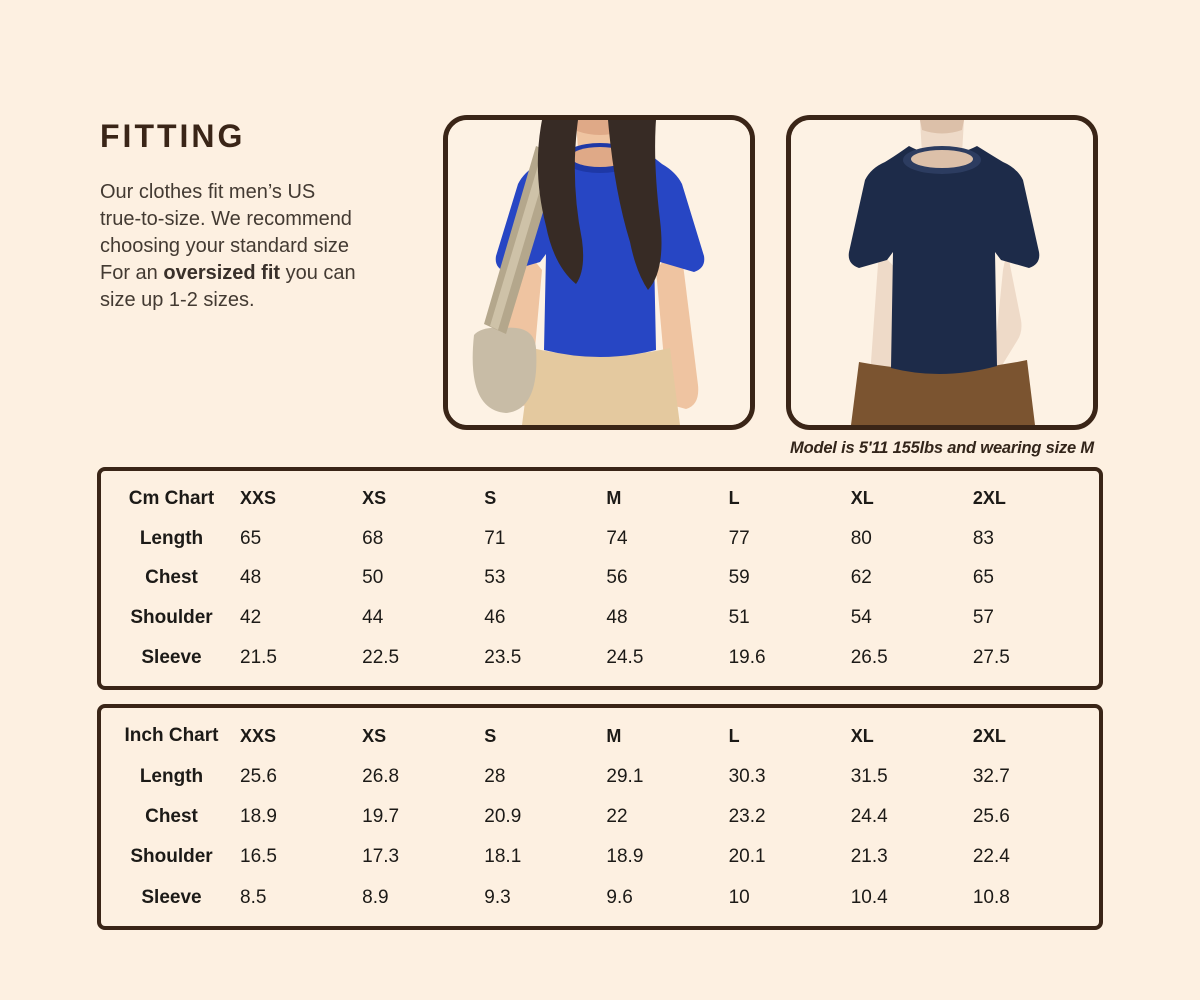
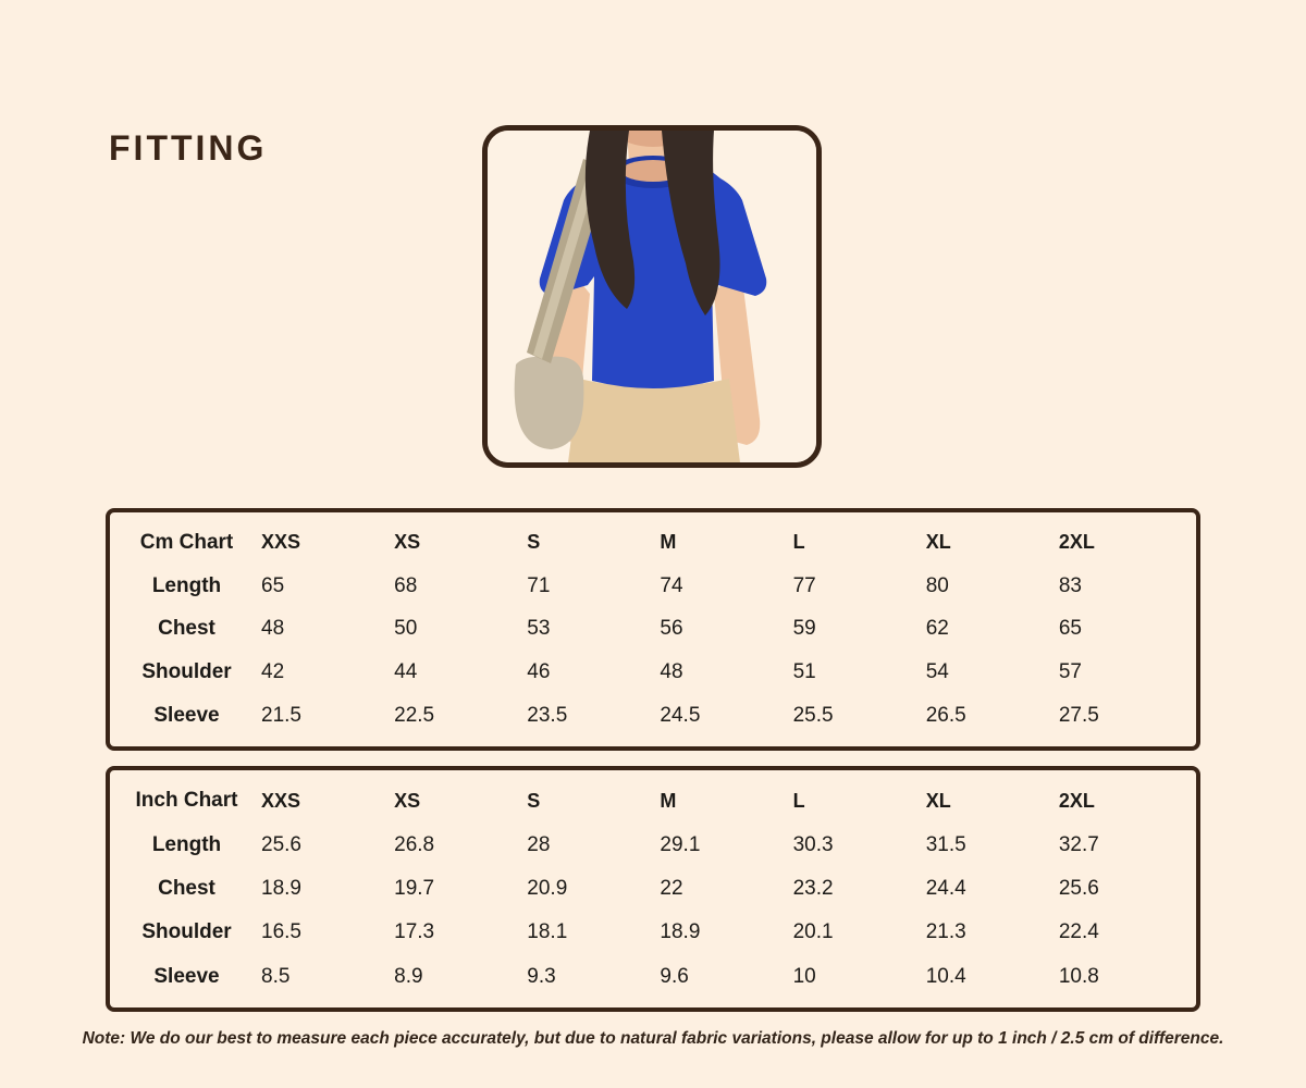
  FITTING
- Our clothes fit men’s US
- true-to-size. We recommend
- choosing your standard size
- For an oversized fit you can
- size up 1-2 sizes.
- Model is 5'11 155lbs and wearing size M
  Cm Chart
  XXS
  XS
  S
  M
  L
  XL
  2XL
  Length
  65
  68
  71
  74
  77
  80
  83
  Chest
  48
  50
  53
  56
  59
  62
  65
  Shoulder
  42
  44
  46
  48
  51
  54
  57
  Sleeve
  21.5
  22.5
  23.5
  24.5
- 19.6
+ 25.5
  26.5
  27.5
  Inch Chart
  XXS
  XS
  S
  M
  L
  XL
  2XL
  Length
  25.6
  26.8
  28
  29.1
  30.3
  31.5
  32.7
  Chest
  18.9
  19.7
  20.9
  22
  23.2
  24.4
  25.6
  Shoulder
  16.5
  17.3
  18.1
  18.9
  20.1
  21.3
  22.4
  Sleeve
  8.5
  8.9
  9.3
  9.6
  10
  10.4
  10.8
+ Note: We do our best to measure each piece accurately, but due to natural fabric variations, please allow for up to 1 inch / 2.5 cm of difference.
